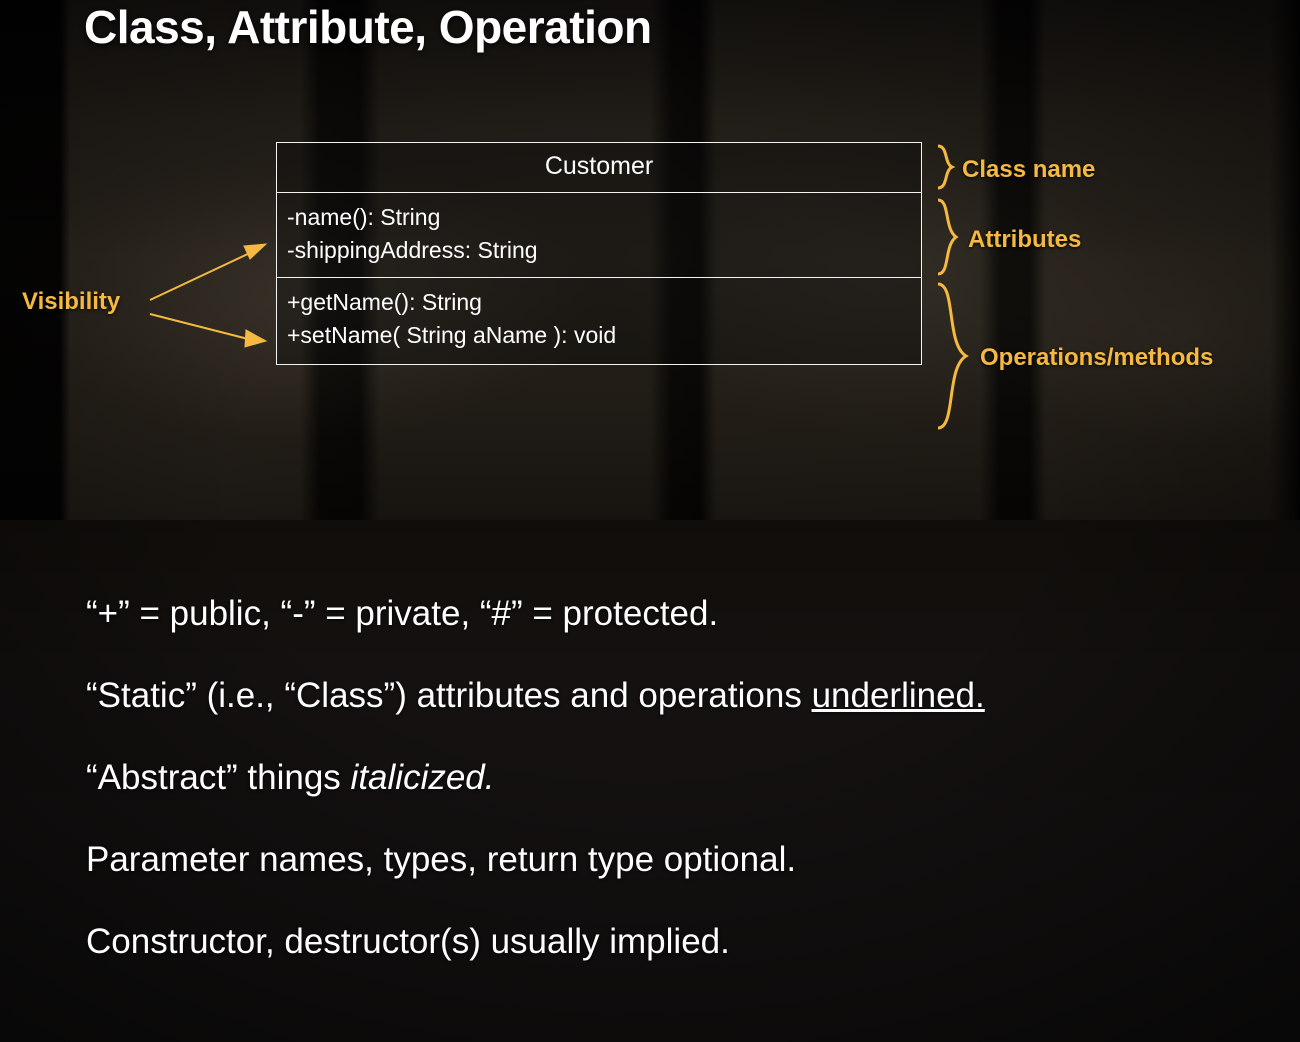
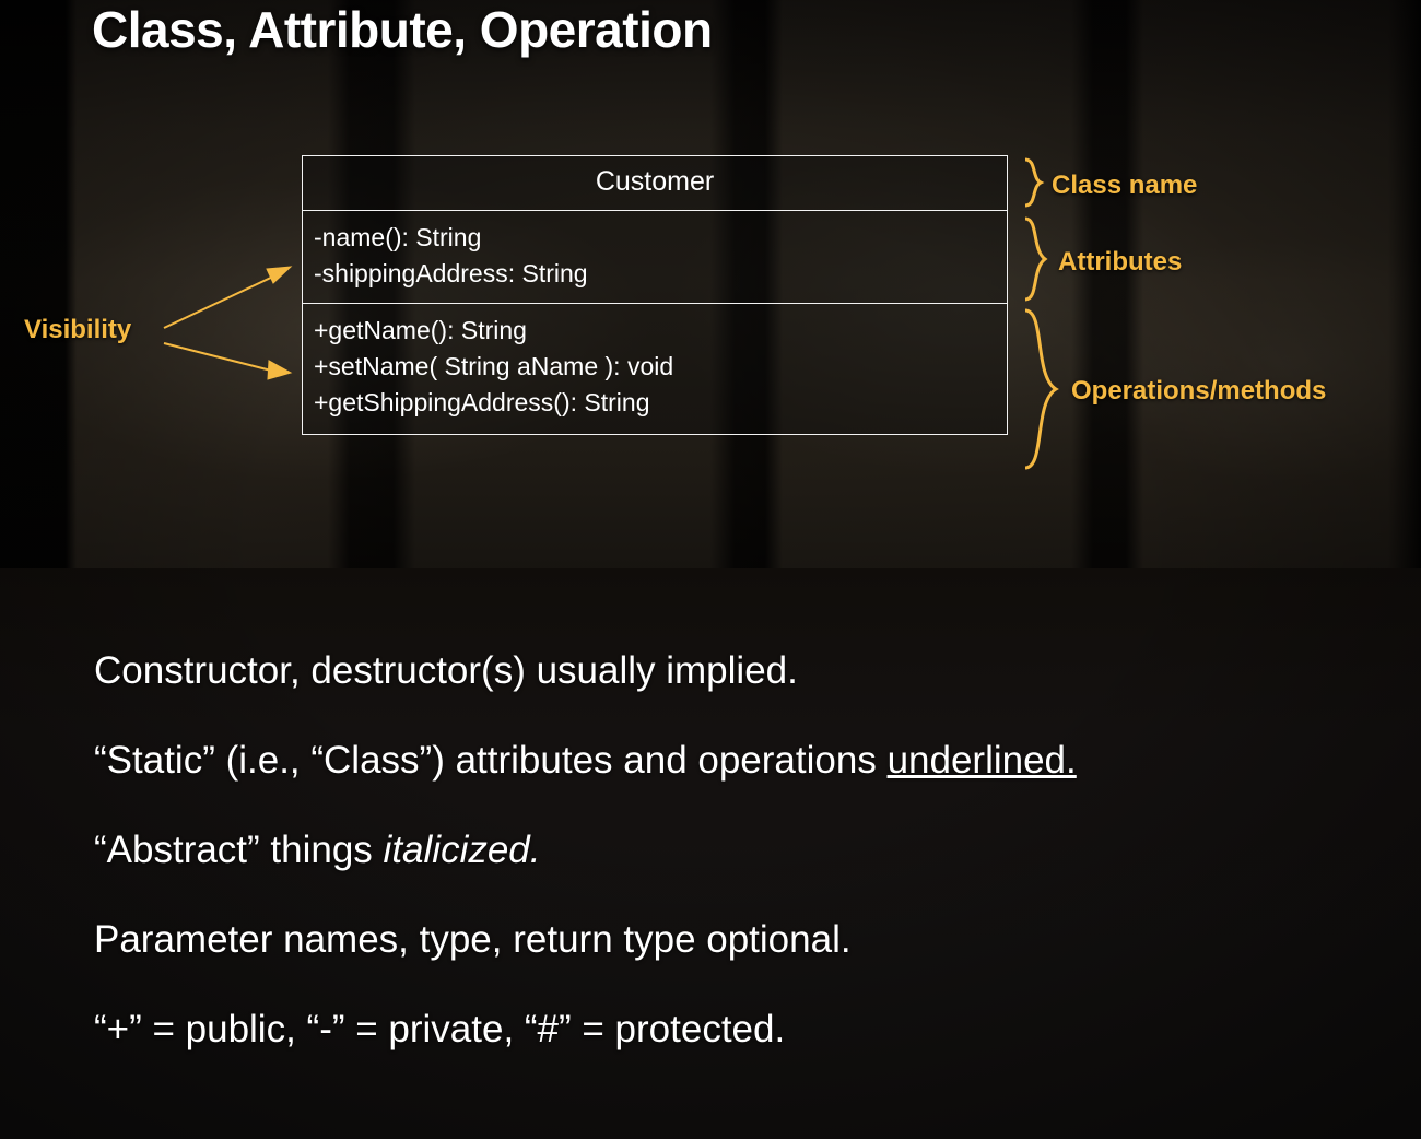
  Class, Attribute, Operation
  Customer
  -name(): String
  -shippingAddress: String
  +getName(): String
  +setName( String aName ): void
+ +getShippingAddress(): String
  Class name
  Attributes
  Operations/methods
  Visibility
- “+” = public, “-” = private, “#” = protected.
+ Constructor, destructor(s) usually implied.
  “Static” (i.e., “Class”) attributes and operations underlined.
  “Abstract” things italicized.
- Parameter names, types, return type optional.
+ Parameter names, type, return type optional.
- Constructor, destructor(s) usually implied.
+ “+” = public, “-” = private, “#” = protected.
